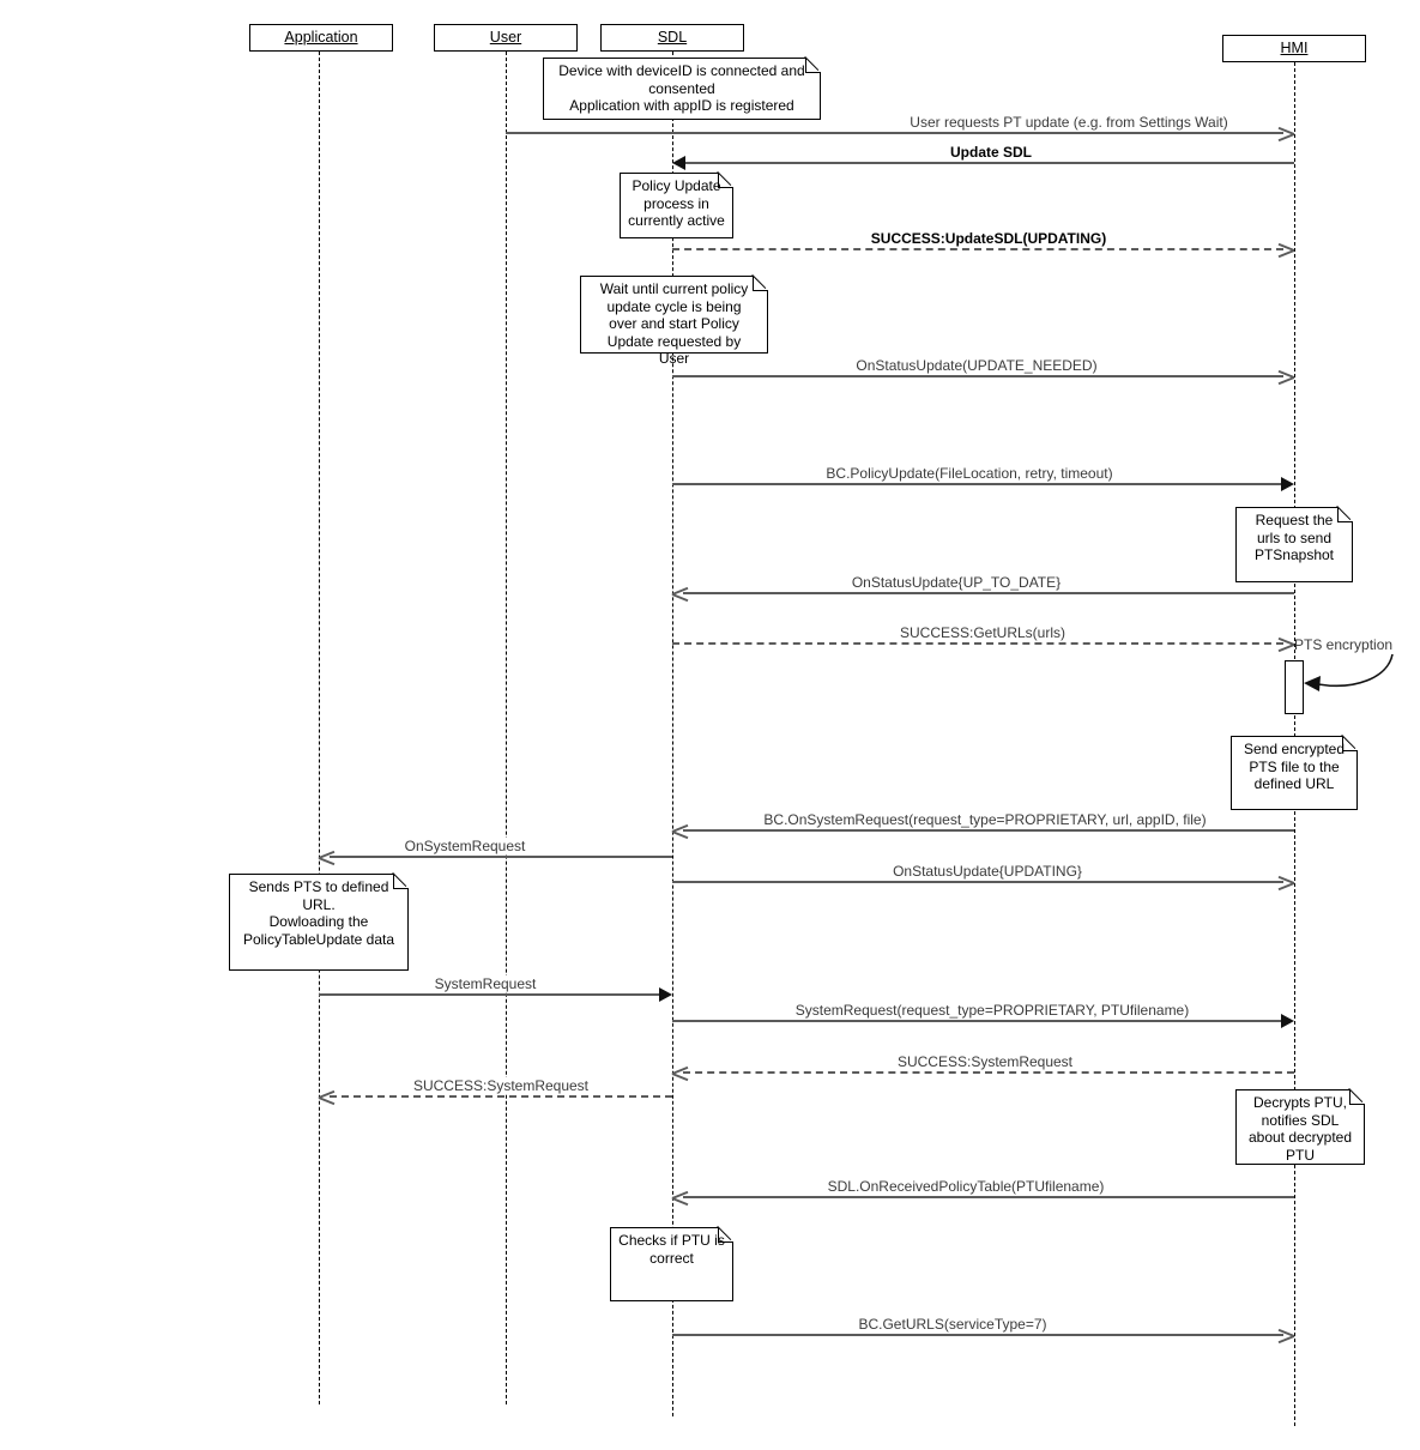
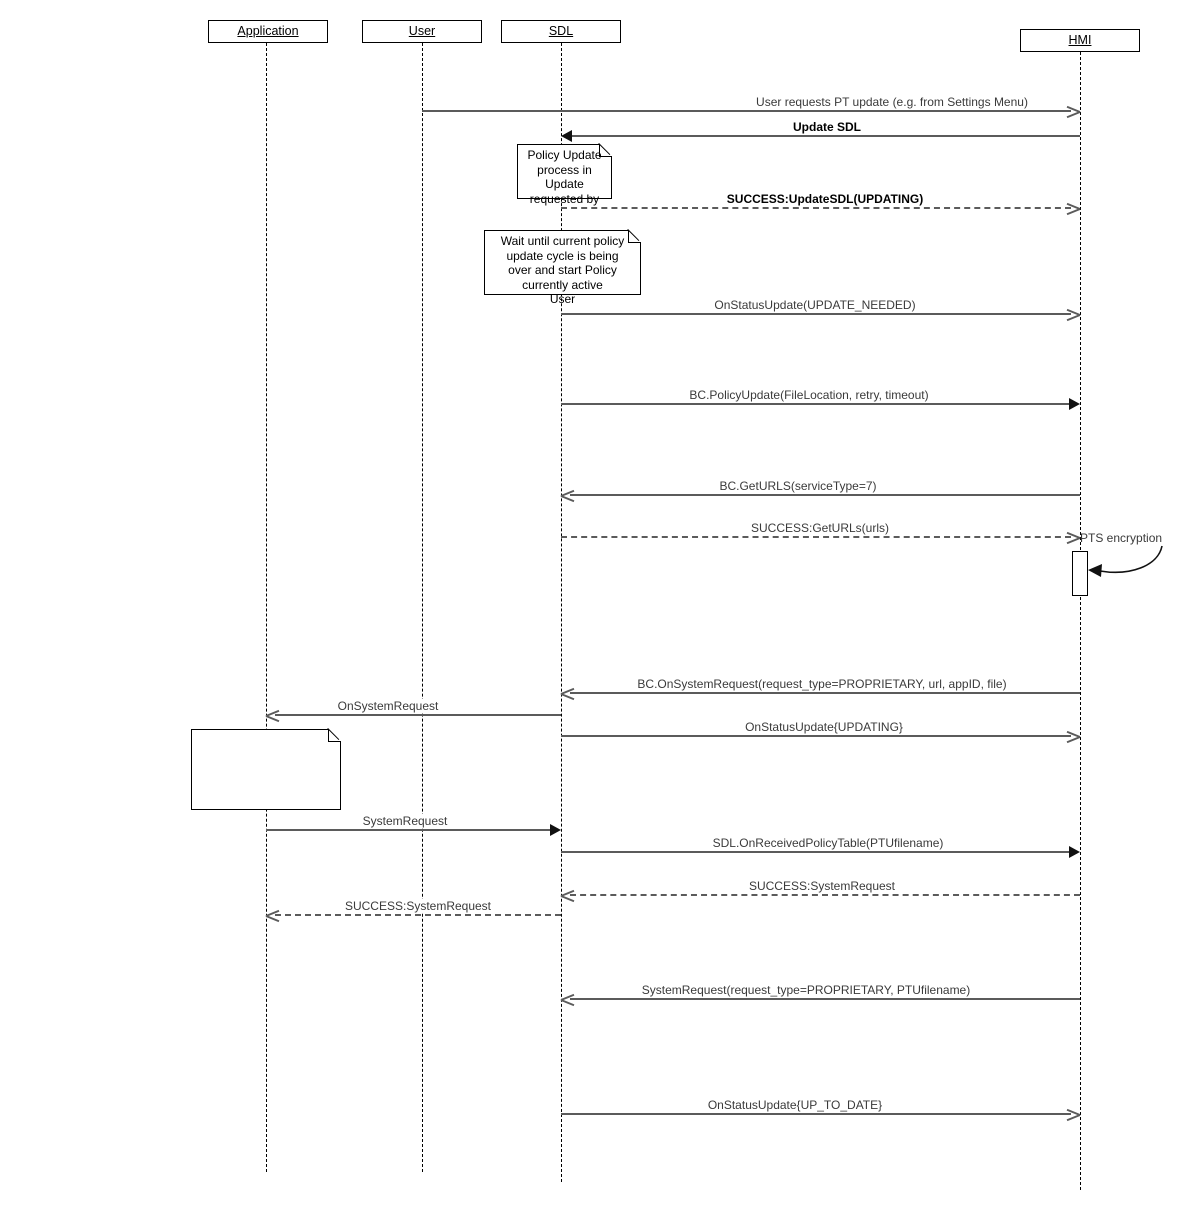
  Application
  User
  SDL
  HMI
- User requests PT update (e.g. from Settings Wait)
+ User requests PT update (e.g. from Settings Menu)
  Update SDL
  SUCCESS:UpdateSDL(UPDATING)
  OnStatusUpdate(UPDATE_NEEDED)
  BC.PolicyUpdate(FileLocation, retry, timeout)
- OnStatusUpdate{UP_TO_DATE}
+ BC.GetURLS(serviceType=7)
  SUCCESS:GetURLs(urls)
  BC.OnSystemRequest(request_type=PROPRIETARY, url, appID, file)
  OnSystemRequest
  OnStatusUpdate{UPDATING}
  SystemRequest
- SystemRequest(request_type=PROPRIETARY, PTUfilename)
+ SDL.OnReceivedPolicyTable(PTUfilename)
  SUCCESS:SystemRequest
  SUCCESS:SystemRequest
- SDL.OnReceivedPolicyTable(PTUfilename)
+ SystemRequest(request_type=PROPRIETARY, PTUfilename)
- BC.GetURLS(serviceType=7)
+ OnStatusUpdate{UP_TO_DATE}
- Device with deviceID is connected and
- consented
- Application with appID is registered
  Policy Update
  process in
- currently active
+ Update requested by
  Wait until current policy
  update cycle is being
  over and start Policy
- Update requested by
+ currently active
  User
- Request the
- urls to send
- PTSnapshot
- Send encrypted
- PTS file to the
- defined URL
- Sends PTS to defined
- URL.
- Dowloading the
- PolicyTableUpdate data
- Decrypts PTU,
- notifies SDL
- about decrypted
- PTU
- Checks if PTU is
- correct
  PTS encryption
